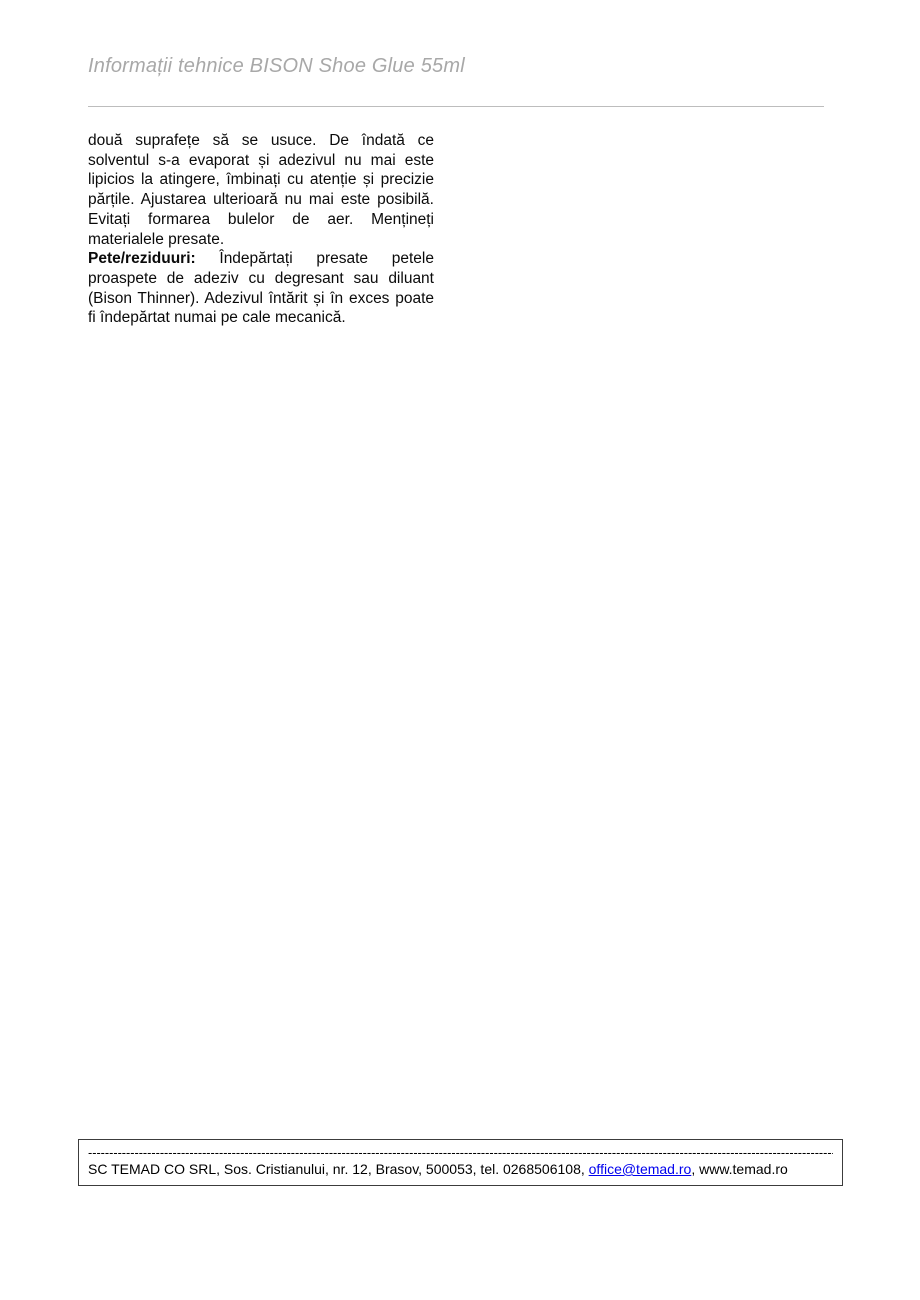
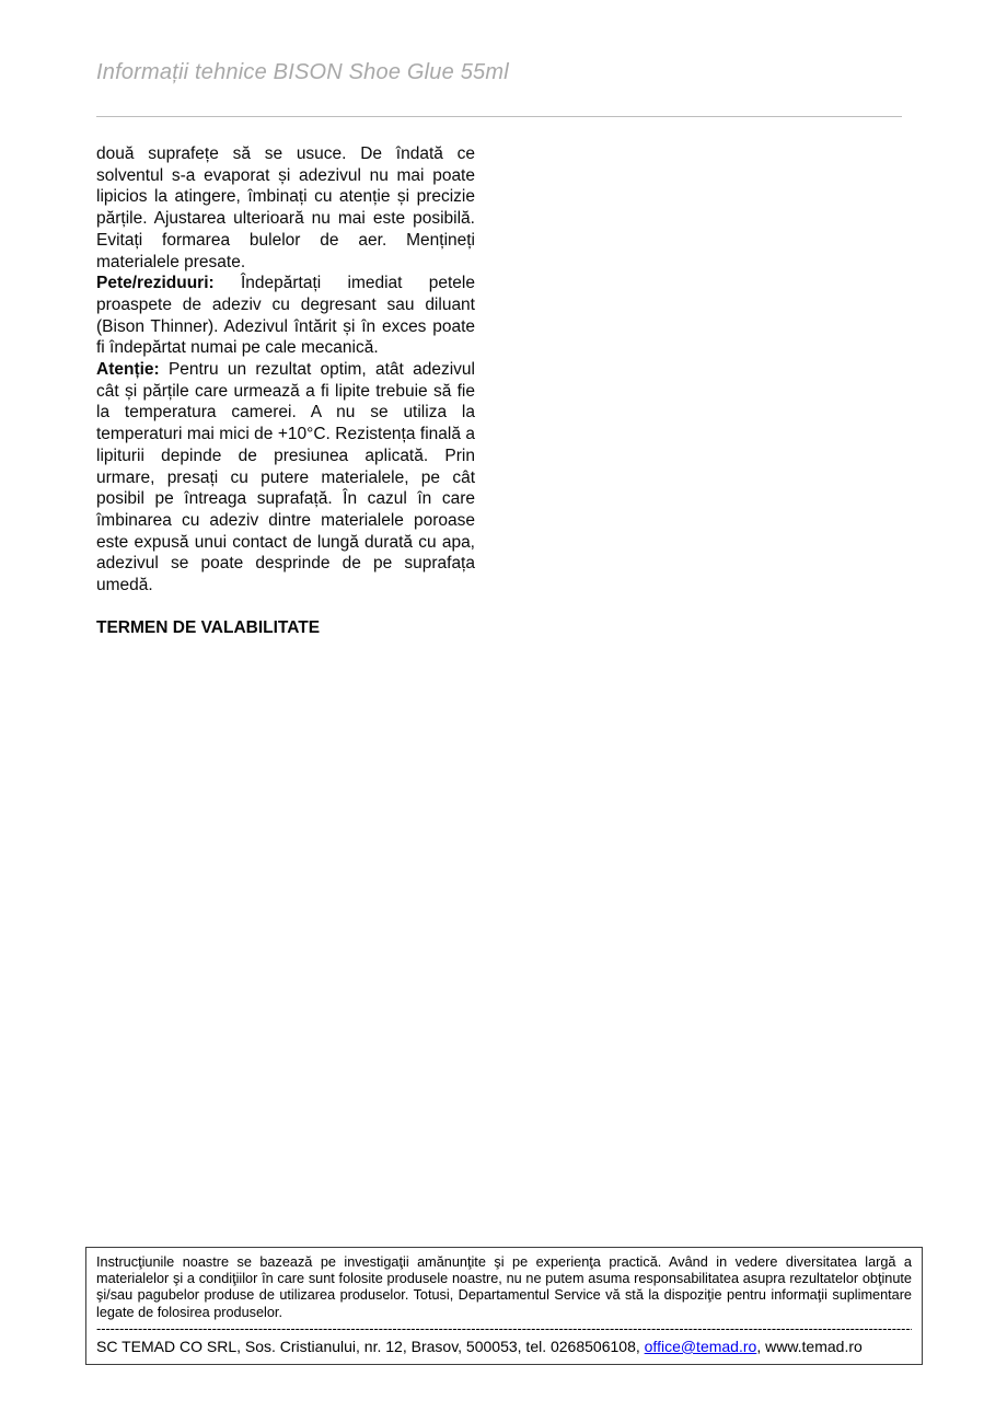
  Informații tehnice BISON Shoe Glue 55ml
- două suprafețe să se usuce. De îndată ce solventul s-a evaporat și adezivul nu mai este lipicios la atingere, îmbinați cu atenție și precizie părțile. Ajustarea ulterioară nu mai este posibilă. Evitați formarea bulelor de aer. Mențineți materialele presate.
+ două suprafețe să se usuce. De îndată ce solventul s-a evaporat și adezivul nu mai poate lipicios la atingere, îmbinați cu atenție și precizie părțile. Ajustarea ulterioară nu mai este posibilă. Evitați formarea bulelor de aer. Mențineți materialele presate.
- Pete/reziduuri: Îndepărtați presate petele proaspete de adeziv cu degresant sau diluant (Bison Thinner). Adezivul întărit și în exces poate fi îndepărtat numai pe cale mecanică.
+ Pete/reziduuri: Îndepărtați imediat petele proaspete de adeziv cu degresant sau diluant (Bison Thinner). Adezivul întărit și în exces poate fi îndepărtat numai pe cale mecanică.
+ Atenție: Pentru un rezultat optim, atât adezivul cât și părțile care urmează a fi lipite trebuie să fie la temperatura camerei. A nu se utiliza la temperaturi mai mici de +10°C. Rezistența finală a lipiturii depinde de presiunea aplicată. Prin urmare, presați cu putere materialele, pe cât posibil pe întreaga suprafață. În cazul în care îmbinarea cu adeziv dintre materialele poroase este expusă unui contact de lungă durată cu apa, adezivul se poate desprinde de pe suprafața umedă.
+ TERMEN DE VALABILITATE
+ Instrucţiunile noastre se bazează pe investigaţii amănunţite şi pe experienţa practică. Având in vedere diversitatea largă a materialelor şi a condiţiilor în care sunt folosite produsele noastre, nu ne putem asuma responsabilitatea asupra rezultatelor obţinute şi/sau pagubelor produse de utilizarea produselor. Totusi, Departamentul Service vă stă la dispoziţie pentru informaţii suplimentare legate de folosirea produselor.
  --------------------------------------------------------------------------------------------------------------------------------------------------------------------------------
  SC TEMAD CO SRL, Sos. Cristianului, nr. 12, Brasov, 500053, tel. 0268506108, office@temad.ro, www.temad.ro
